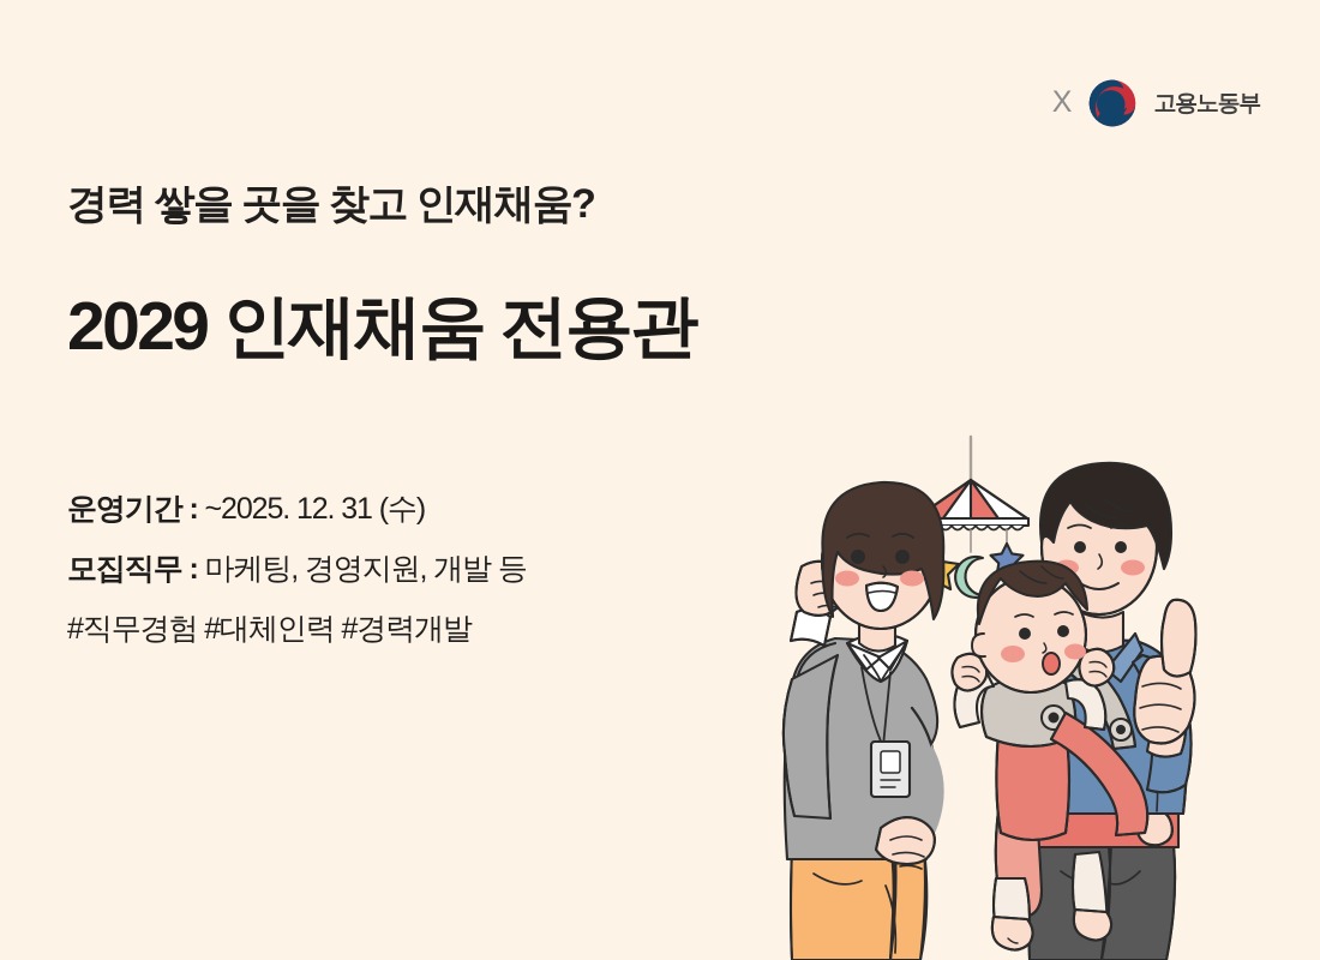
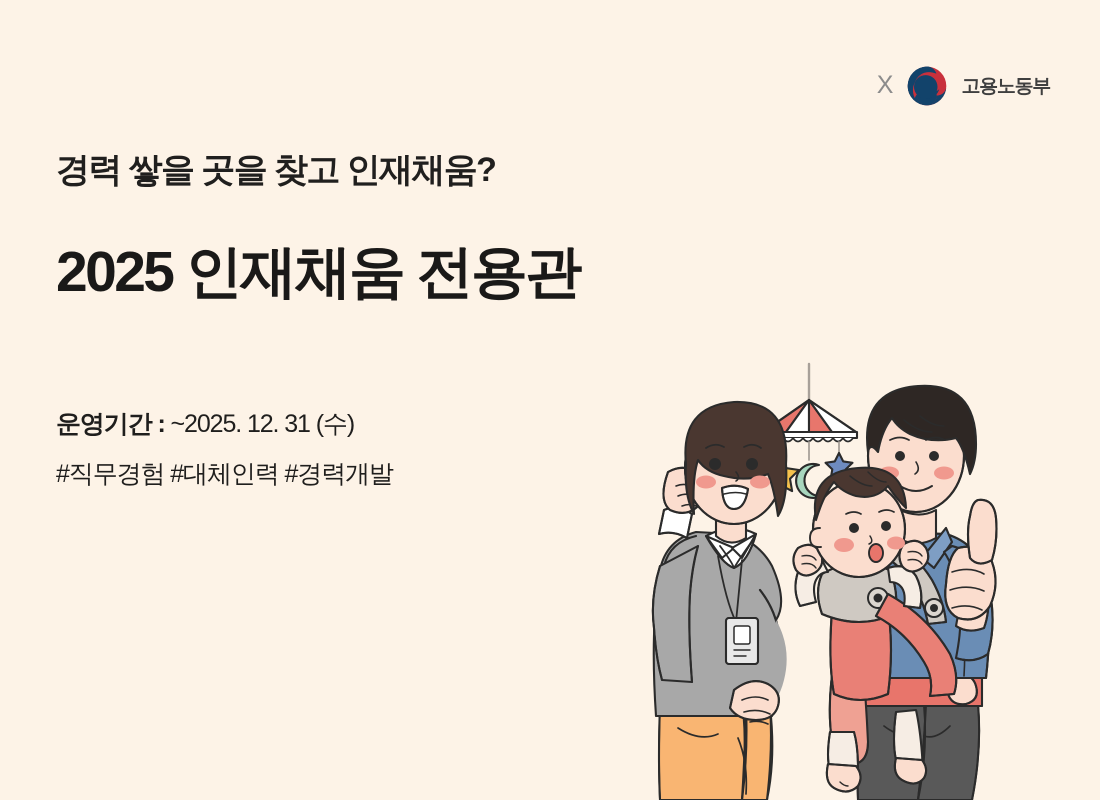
  X
  고용노동부
  경력 쌓을 곳을 찾고 인재채움?
- 2029 인재채움 전용관
+ 2025 인재채움 전용관
  운영기간 : ~2025. 12. 31 (수)
- 모집직무 : 마케팅, 경영지원, 개발 등
  #직무경험 #대체인력 #경력개발
